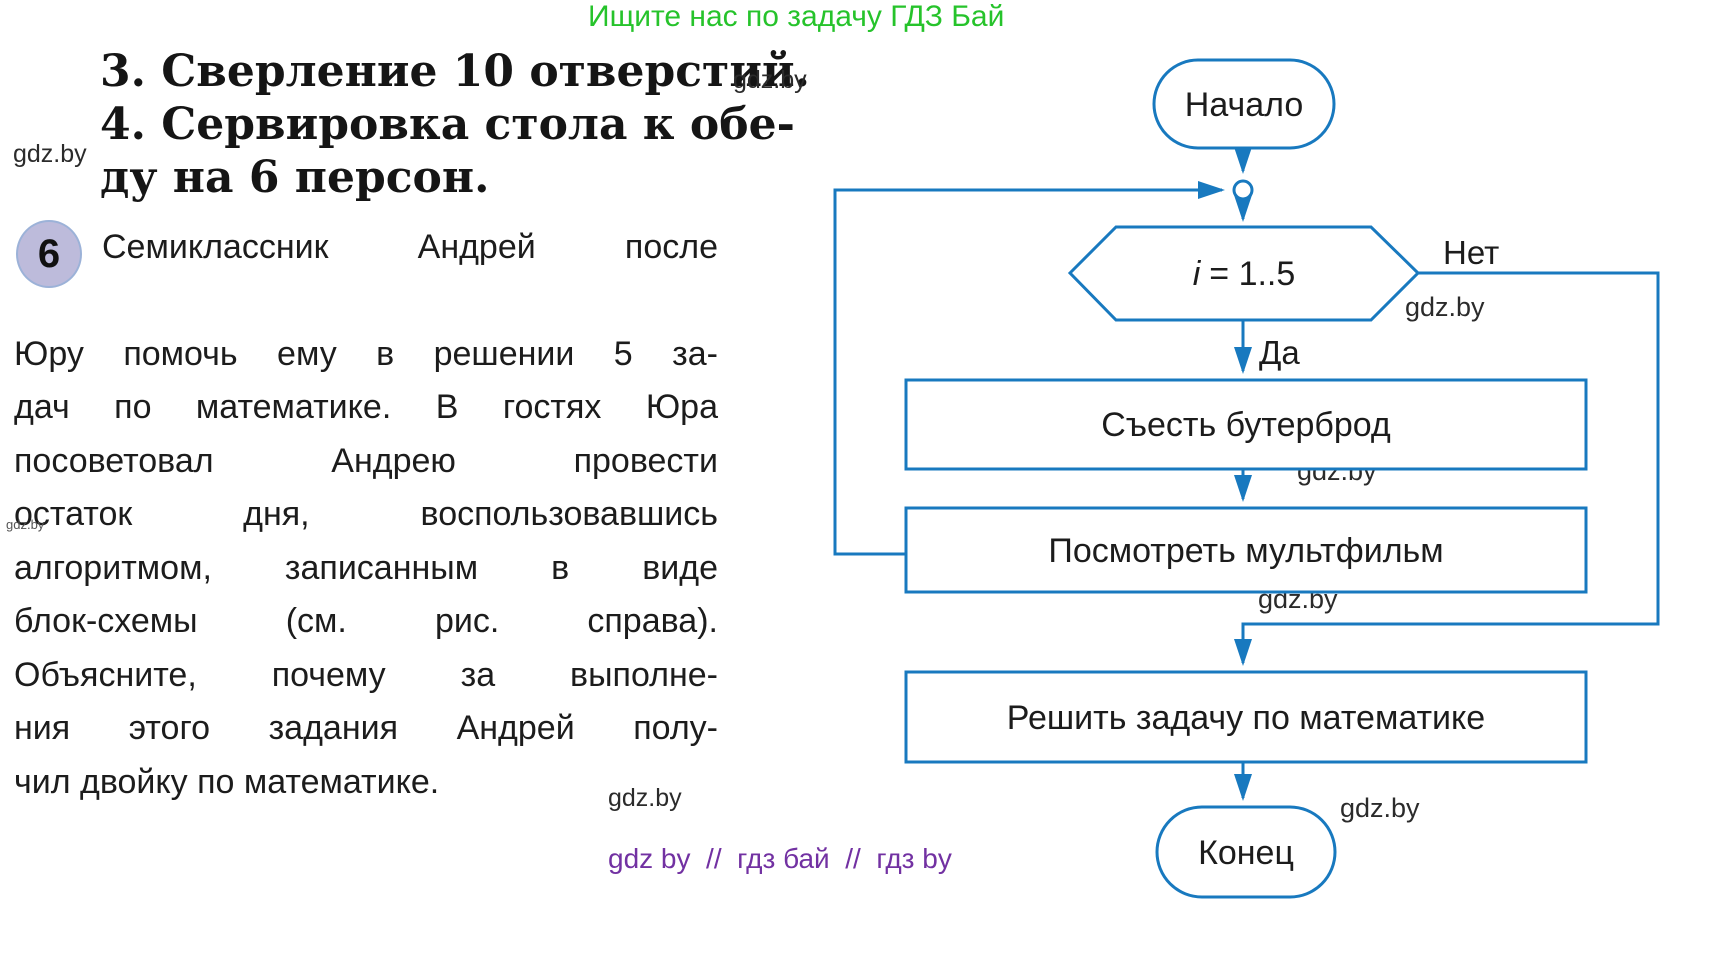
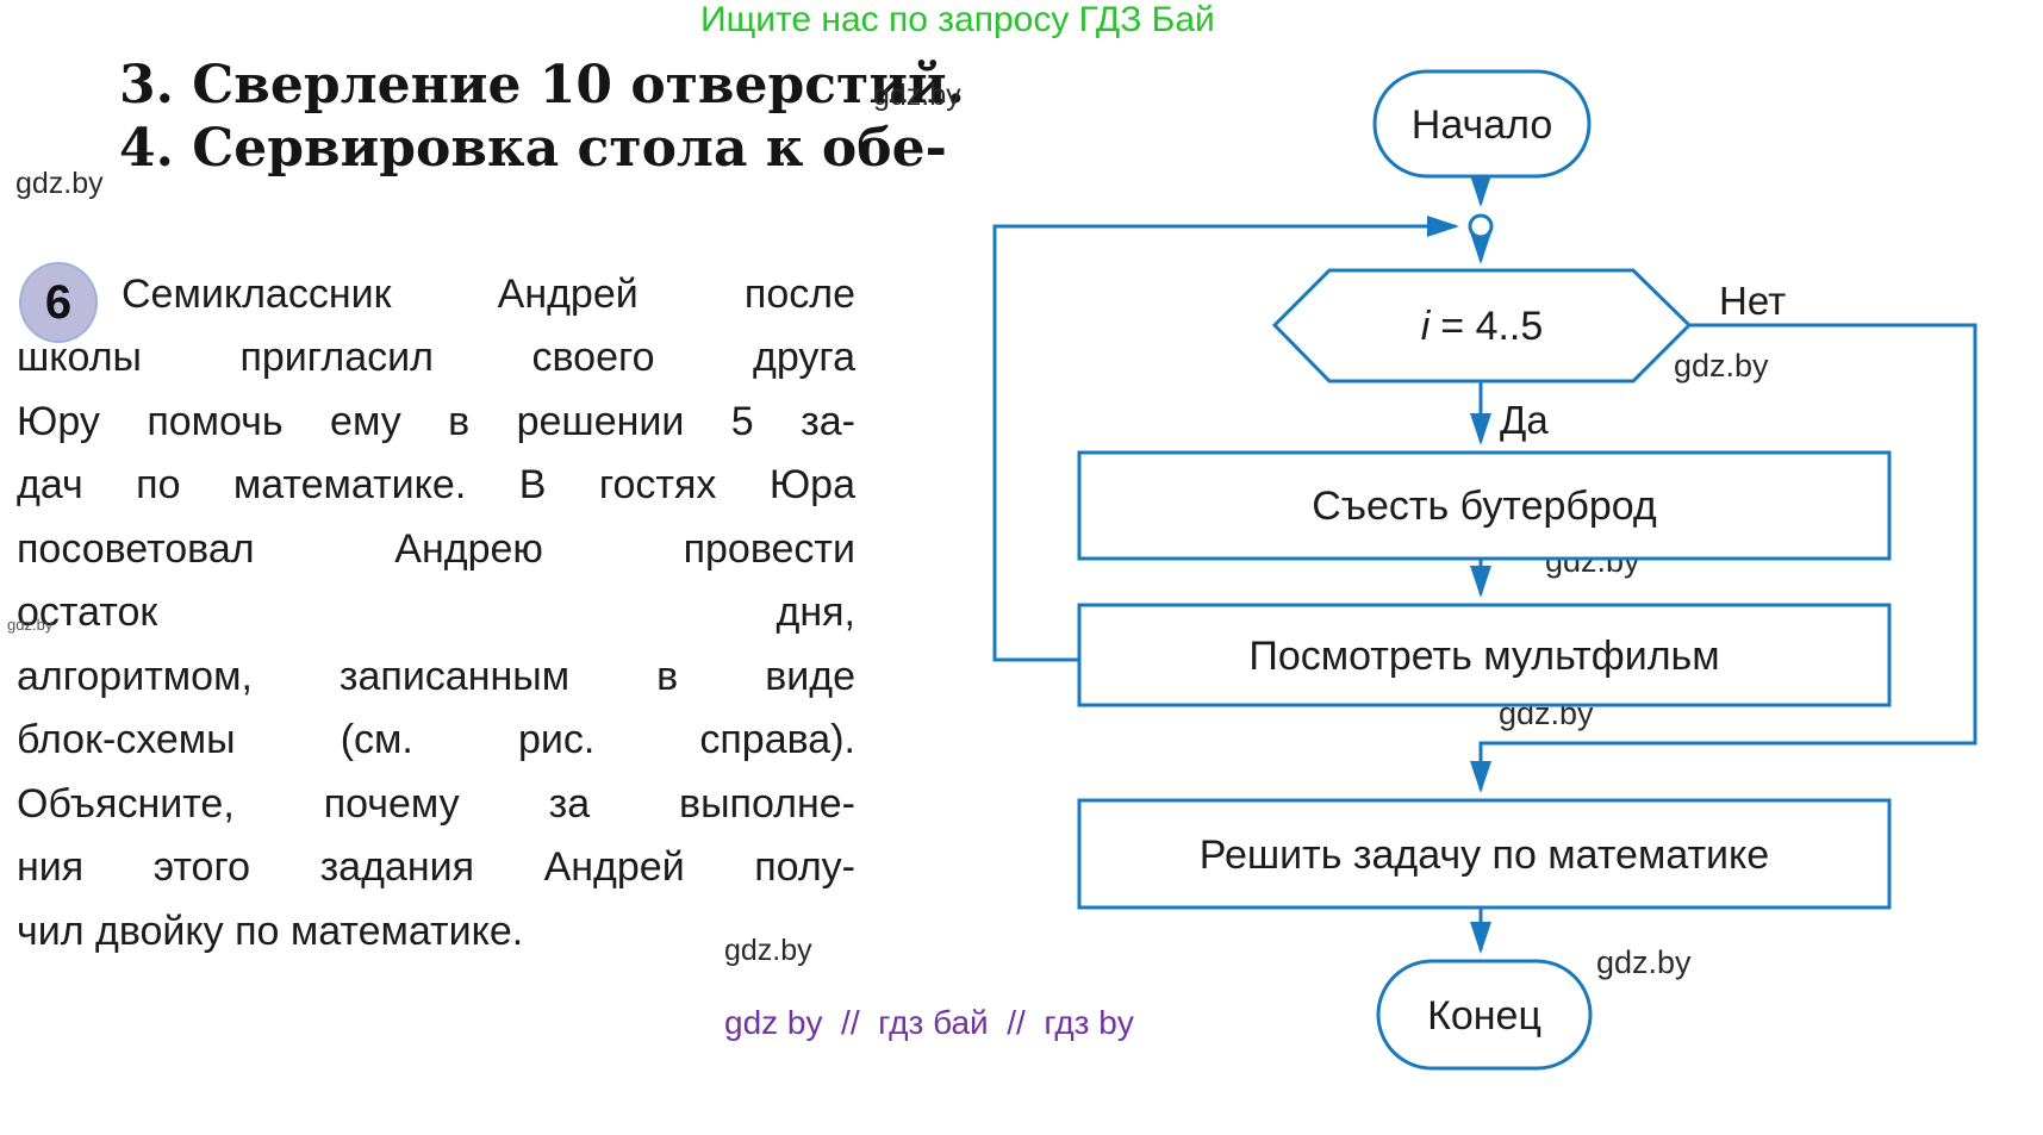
- Ищите нас по задачу ГДЗ Бай
+ Ищите нас по запросу ГДЗ Бай
  3. Сверление 10 отверст
  4. Сервировка стола к об
- ду на 6 персон.
  6
  Семиклассник
  Андрей
  после
+ школы
+ пригласил
+ своего
+ друга
  Юру
  помочь
  ему
  в
  решении
  5
  за-
  дач
  по
  математике.
  В
  гостях
  Юра
  посоветовал
  Андрею
  провести
  остаток
  дня,
- воспользовавшись
  алгоритмом,
  записанным
  в
  виде
  блок-схемы
  (см.
  рис.
  справа).
  Объясните,
  почему
  за
  выполне-
  ния
  этого
  задания
  Андрей
  полу-
  чил двойку по математике.
  gdz.by
  gdz.by
  gdz.by
  gdz.by
  gdz.by
  gdz.by
  gdz.by
  gdz.by
  Начало
- i = 1..5
+ i = 4..5
  Нет
  Да
  Съесть бутерброд
  Посмотреть мультфильм
  Решить задачу по математике
  Конец
  gdz by // гдз бай // гдз by
